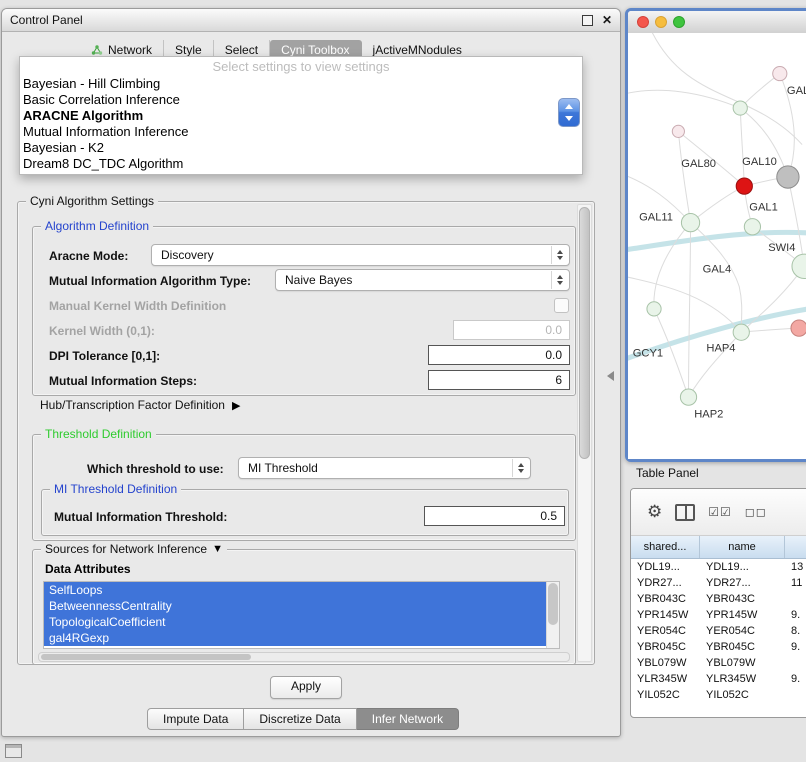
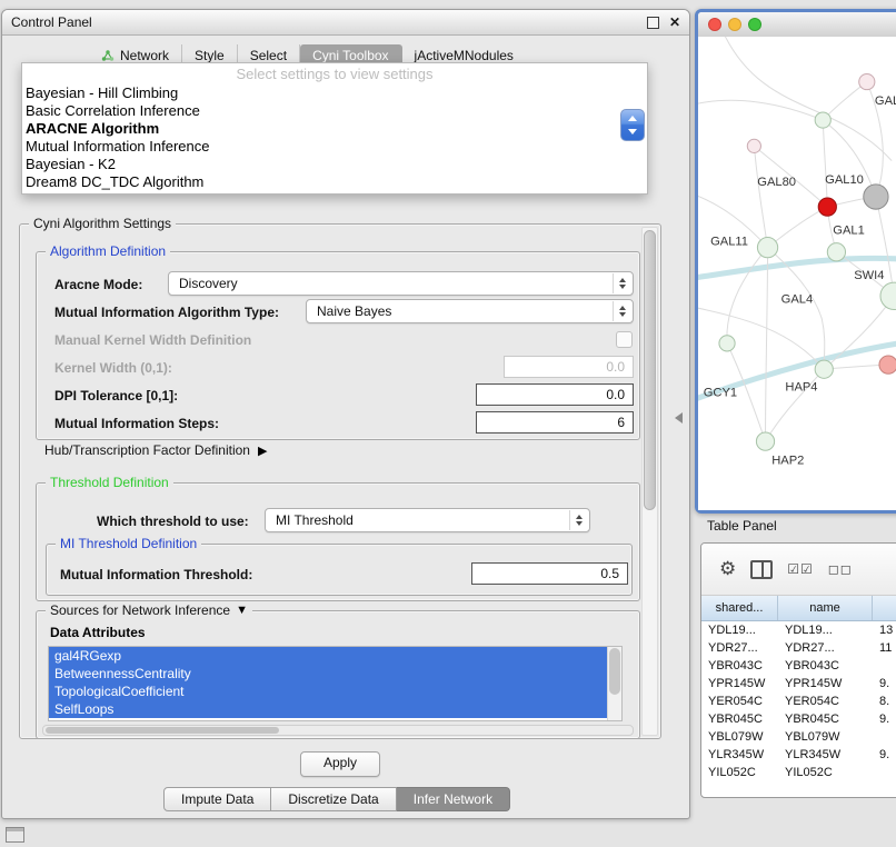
  Control Panel
  ✕
  Network
  Style
  Select
  Cyni Toolbox
  jActiveMNodules
  Cyni Algorithm Settings
  Algorithm Definition
  Aracne Mode:
  Discovery
  Mutual Information Algorithm Type:
  Naive Bayes
  Manual Kernel Width Definition
  Kernel Width (0,1):
  0.0
  DPI Tolerance [0,1]:
  0.0
  Mutual Information Steps:
  6
  Hub/Transcription Factor Definition
  ▶
  Threshold Definition
  Which threshold to use:
  MI Threshold
  MI Threshold Definition
  Mutual Information Threshold:
  0.5
  Sources for Network Inference
  ▼
  Data Attributes
- SelfLoops
+ gal4RGexp
  BetweennessCentrality
  TopologicalCoefficient
- gal4RGexp
+ SelfLoops
  Apply
  Impute Data
  Discretize Data
  Infer Network
  Select settings to view settings
  Bayesian - Hill Climbing
  Basic Correlation Inference
  ARACNE Algorithm
  Mutual Information Inference
  Bayesian - K2
  Dream8 DC_TDC Algorithm
  GAL80
  GAL10
  GAL11
  GAL1
  SWI4
  GAL4
  GCY1
  HAP4
  HAP2
  Table Panel
  ⚙
  ☑☑
  ◻◻
  shared...
  name
  YDL19...
  YDL19...
  13
  YDR27...
  YDR27...
  11
  YBR043C
  YBR043C
  YPR145W
  YPR145W
  9.
  YER054C
  YER054C
  8.
  YBR045C
  YBR045C
  9.
  YBL079W
  YBL079W
  YLR345W
  YLR345W
  9.
  YIL052C
  YIL052C
